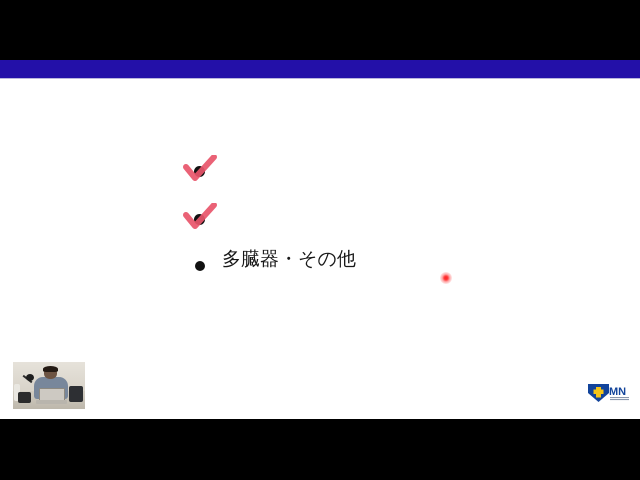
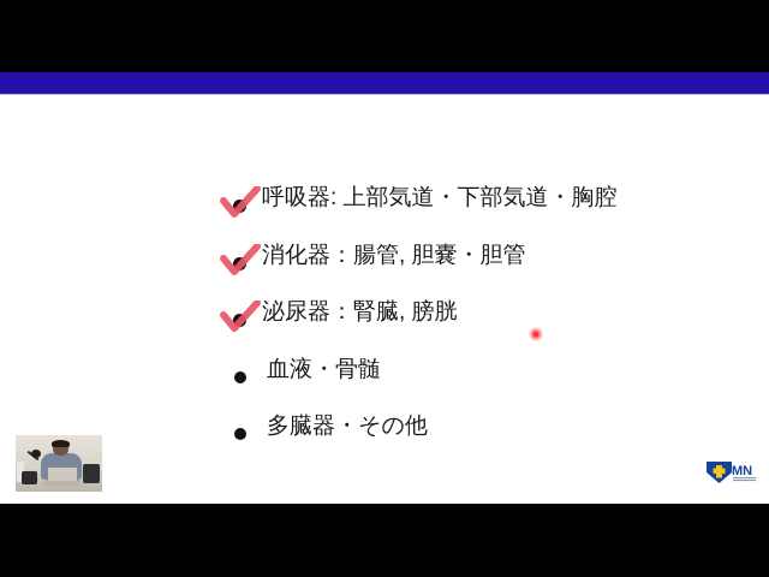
+ 呼吸器: 上部気道・下部気道・胸腔
+ 消化器：腸管, 胆嚢・胆管
+ 泌尿器：腎臓, 膀胱
+ 血液・骨髄
  多臓器・その他
  MN
